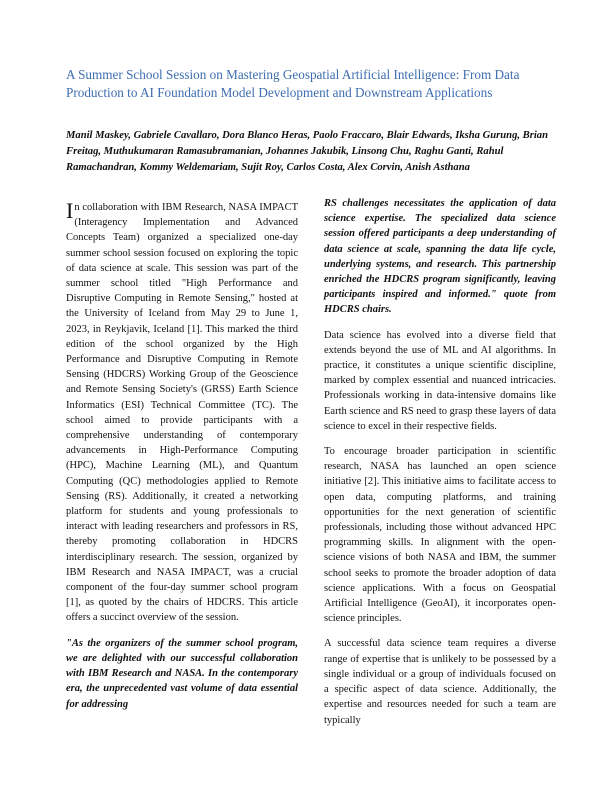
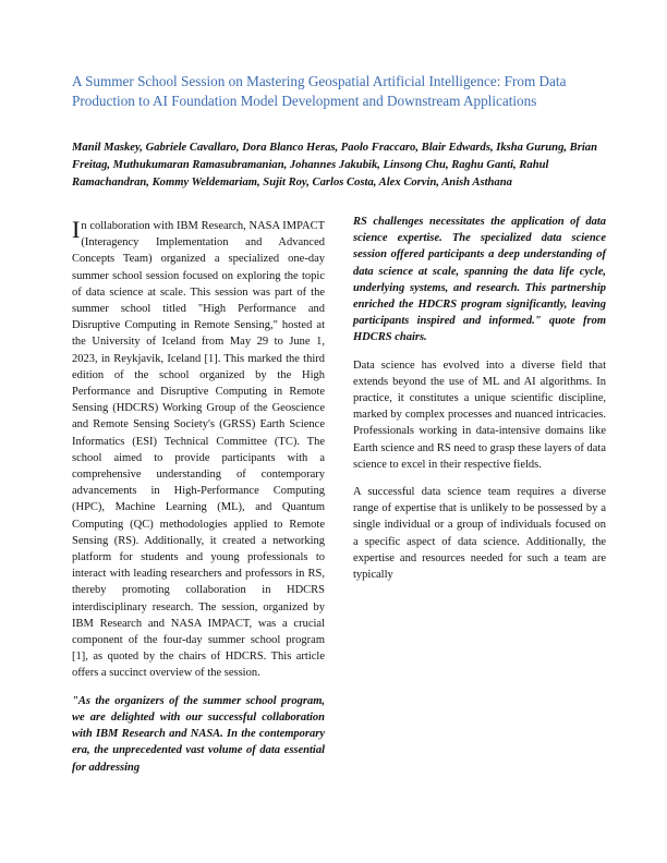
  A Summer School Session on Mastering Geospatial Artificial Intelligence: From Data Production to AI Foundation Model Development and Downstream Applications
  Manil Maskey, Gabriele Cavallaro, Dora Blanco Heras, Paolo Fraccaro, Blair Edwards, Iksha Gurung, Brian Freitag, Muthukumaran Ramasubramanian, Johannes Jakubik, Linsong Chu, Raghu Ganti, Rahul Ramachandran, Kommy Weldemariam, Sujit Roy, Carlos Costa, Alex Corvin, Anish Asthana
  I
  n collaboration with IBM Research, NASA IMPACT (Interagency Implementation and Advanced Concepts Team) organized a specialized one-day summer school session focused on exploring the topic of data science at scale. This session was part of the summer school titled "High Performance and Disruptive Computing in Remote Sensing," hosted at the University of Iceland from May 29 to June 1, 2023, in Reykjavik, Iceland [1]. This marked the third edition of the school organized by the High Performance and Disruptive Computing in Remote Sensing (HDCRS) Working Group of the Geoscience and Remote Sensing Society's (GRSS) Earth Science Informatics (ESI) Technical Committee (TC). The school aimed to provide participants with a comprehensive understanding of contemporary advancements in High-Performance Computing (HPC), Machine Learning (ML), and Quantum Computing (QC) methodologies applied to Remote Sensing (RS). Additionally, it created a networking platform for students and young professionals to interact with leading researchers and professors in RS, thereby promoting collaboration in HDCRS interdisciplinary research. The session, organized by IBM Research and NASA IMPACT, was a crucial component of the four-day summer school program [1], as quoted by the chairs of HDCRS. This article offers a succinct overview of the session.
  "As the organizers of the summer school program, we are delighted with our successful collaboration with IBM Research and NASA. In the contemporary era, the unprecedented vast volume of data essential for addressing
  RS challenges necessitates the application of data science expertise. The specialized data science session offered participants a deep understanding of data science at scale, spanning the data life cycle, underlying systems, and research. This partnership enriched the HDCRS program significantly, leaving participants inspired and informed." quote from HDCRS chairs.
- Data science has evolved into a diverse field that extends beyond the use of ML and AI algorithms. In practice, it constitutes a unique scientific discipline, marked by complex essential and nuanced intricacies. Professionals working in data-intensive domains like Earth science and RS need to grasp these layers of data science to excel in their respective fields.
+ Data science has evolved into a diverse field that extends beyond the use of ML and AI algorithms. In practice, it constitutes a unique scientific discipline, marked by complex processes and nuanced intricacies. Professionals working in data-intensive domains like Earth science and RS need to grasp these layers of data science to excel in their respective fields.
- To encourage broader participation in scientific research, NASA has launched an open science initiative [2]. This initiative aims to facilitate access to open data, computing platforms, and training opportunities for the next generation of scientific professionals, including those without advanced HPC programming skills. In alignment with the open-science visions of both NASA and IBM, the summer school seeks to promote the broader adoption of data science applications. With a focus on Geospatial Artificial Intelligence (GeoAI), it incorporates open-science principles.
  A successful data science team requires a diverse range of expertise that is unlikely to be possessed by a single individual or a group of individuals focused on a specific aspect of data science. Additionally, the expertise and resources needed for such a team are typically
